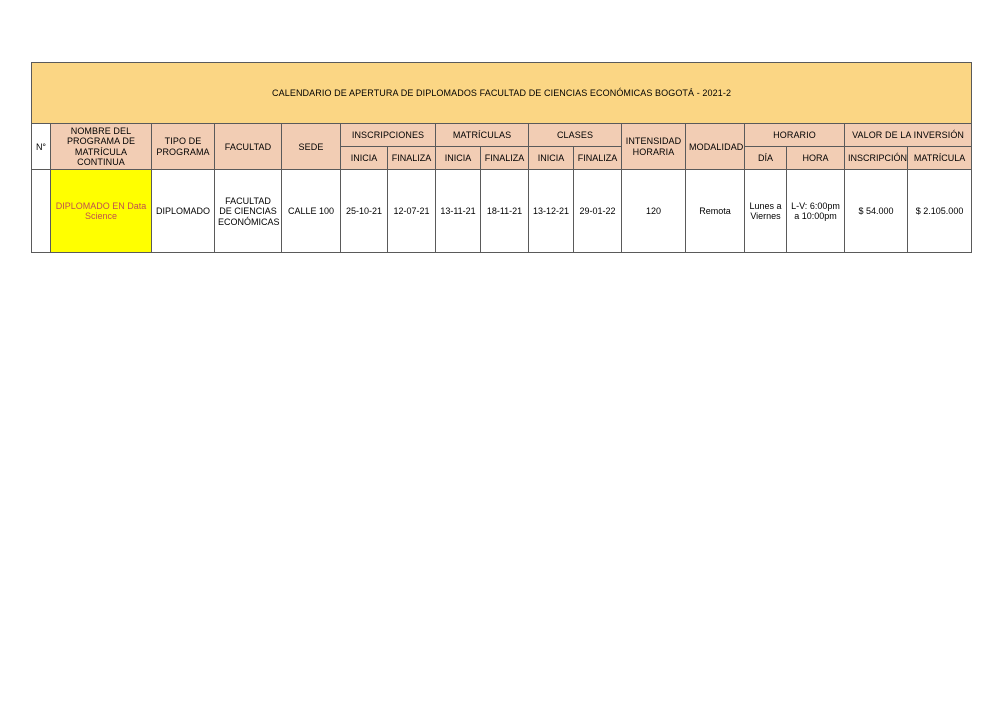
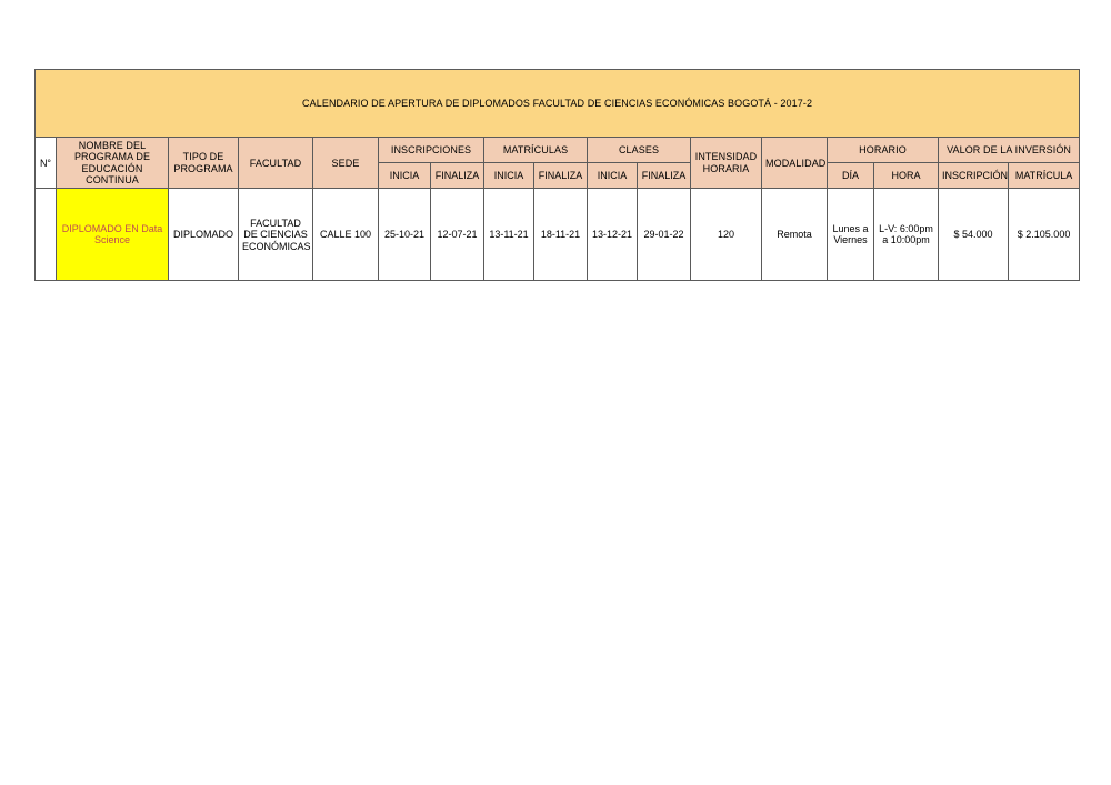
- CALENDARIO DE APERTURA DE DIPLOMADOS FACULTAD DE CIENCIAS ECONÓMICAS BOGOTÁ - 2021-2
+ CALENDARIO DE APERTURA DE DIPLOMADOS FACULTAD DE CIENCIAS ECONÓMICAS BOGOTÁ - 2017-2
- N°	NOMBRE DEL PROGRAMA DE MATRÍCULA CONTINUA	TIPO DE PROGRAMA	FACULTAD	SEDE	INSCRIPCIONES	MATRÍCULAS	CLASES	INTENSIDAD HORARIA	MODALIDAD	HORARIO	VALOR DE LA INVERSIÓN
+ N°	NOMBRE DEL PROGRAMA DE EDUCACIÓN CONTINUA	TIPO DE PROGRAMA	FACULTAD	SEDE	INSCRIPCIONES	MATRÍCULAS	CLASES	INTENSIDAD HORARIA	MODALIDAD	HORARIO	VALOR DE LA INVERSIÓN
  INICIA	FINALIZA	INICIA	FINALIZA	INICIA	FINALIZA	DÍA	HORA	INSCRIPCIÓN	MATRÍCULA
  	DIPLOMADO EN Data Science	DIPLOMADO	FACULTAD DE CIENCIAS ECONÓMICAS	CALLE 100	25-10-21	12-07-21	13-11-21	18-11-21	13-12-21	29-01-22	120	Remota	Lunes a Viernes	L-V: 6:00pm a 10:00pm	$ 54.000	$ 2.105.000
